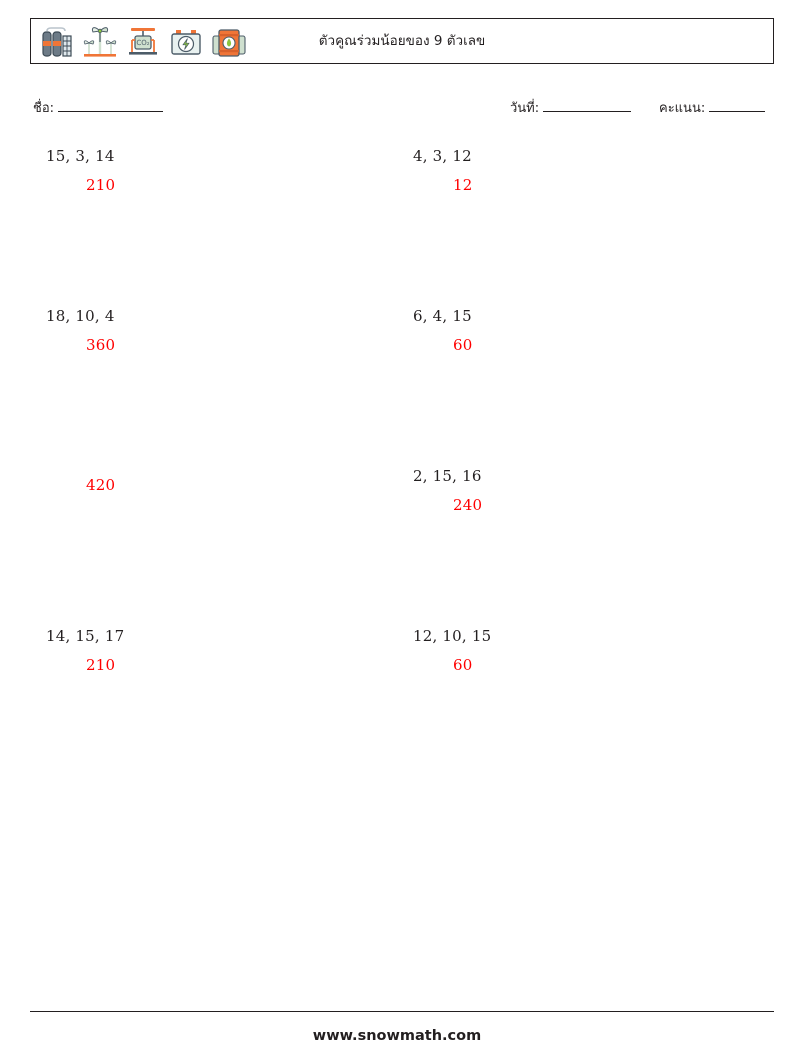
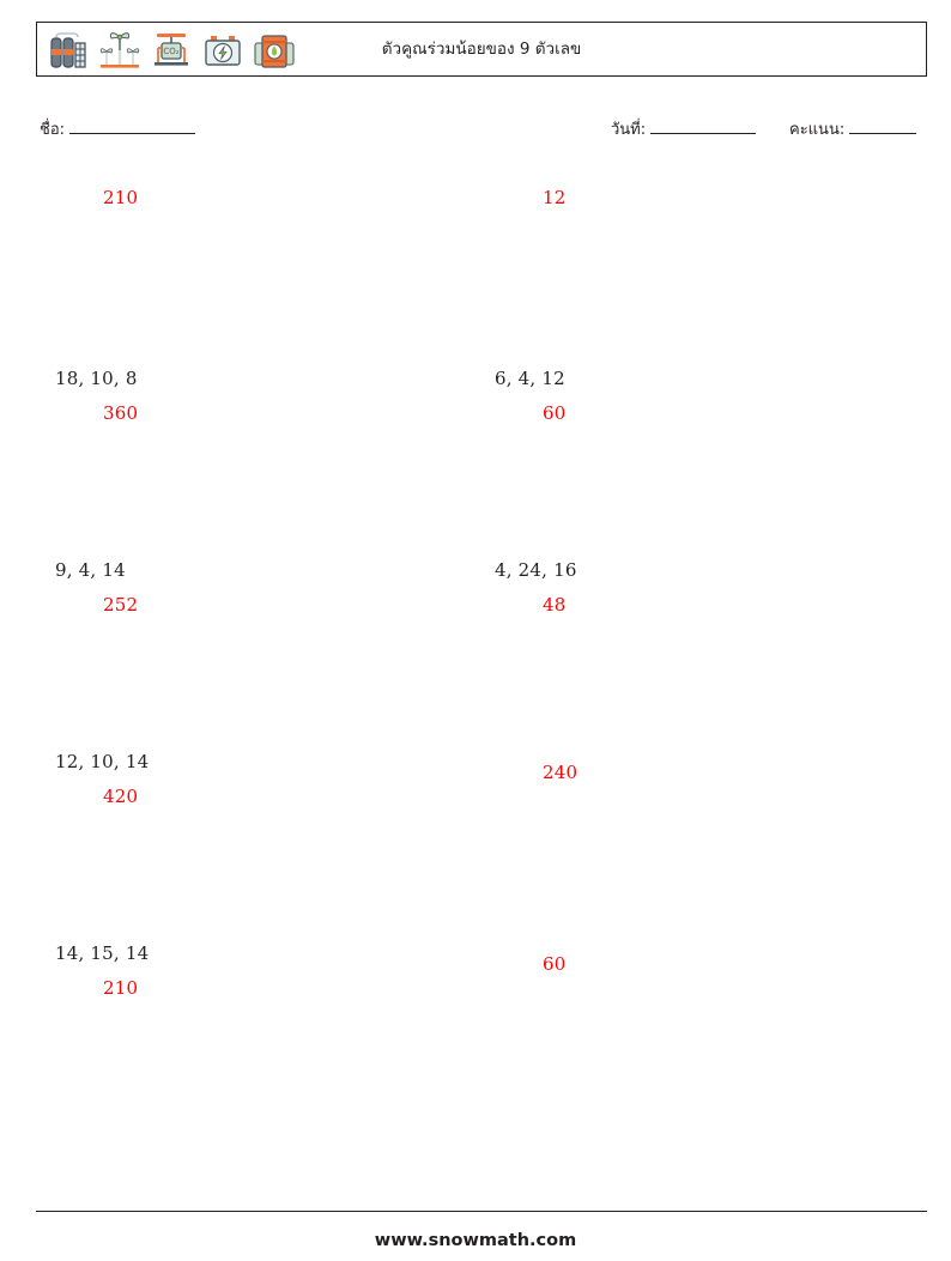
  CO₂
  ตัวคูณร่วมน้อยของ 9 ตัวเลข
  ชื่อ:
  วันที่:
  คะแนน:
- 15, 3, 14
  210
- 4, 3, 12
  12
- 18, 10, 4
+ 18, 10, 8
  360
- 6, 4, 15
+ 6, 4, 12
  60
+ 9, 4, 14
+ 252
+ 4, 24, 16
+ 48
+ 12, 10, 14
  420
- 2, 15, 16
  240
- 14, 15, 17
+ 14, 15, 14
  210
- 12, 10, 15
  60
  www.snowmath.com
